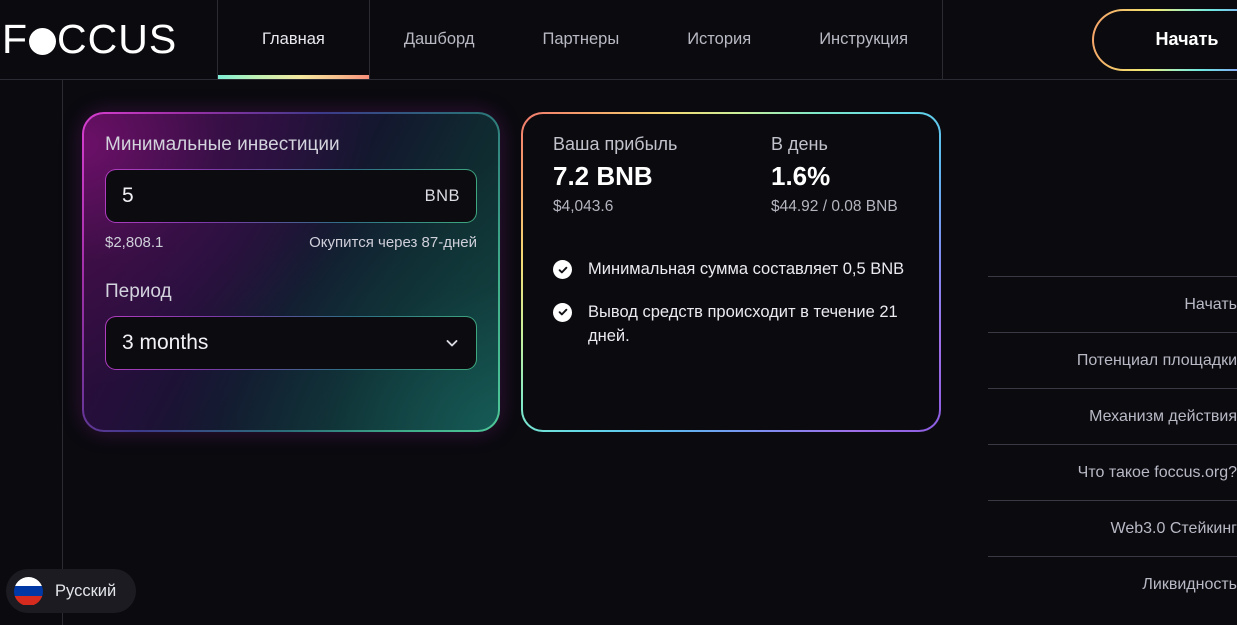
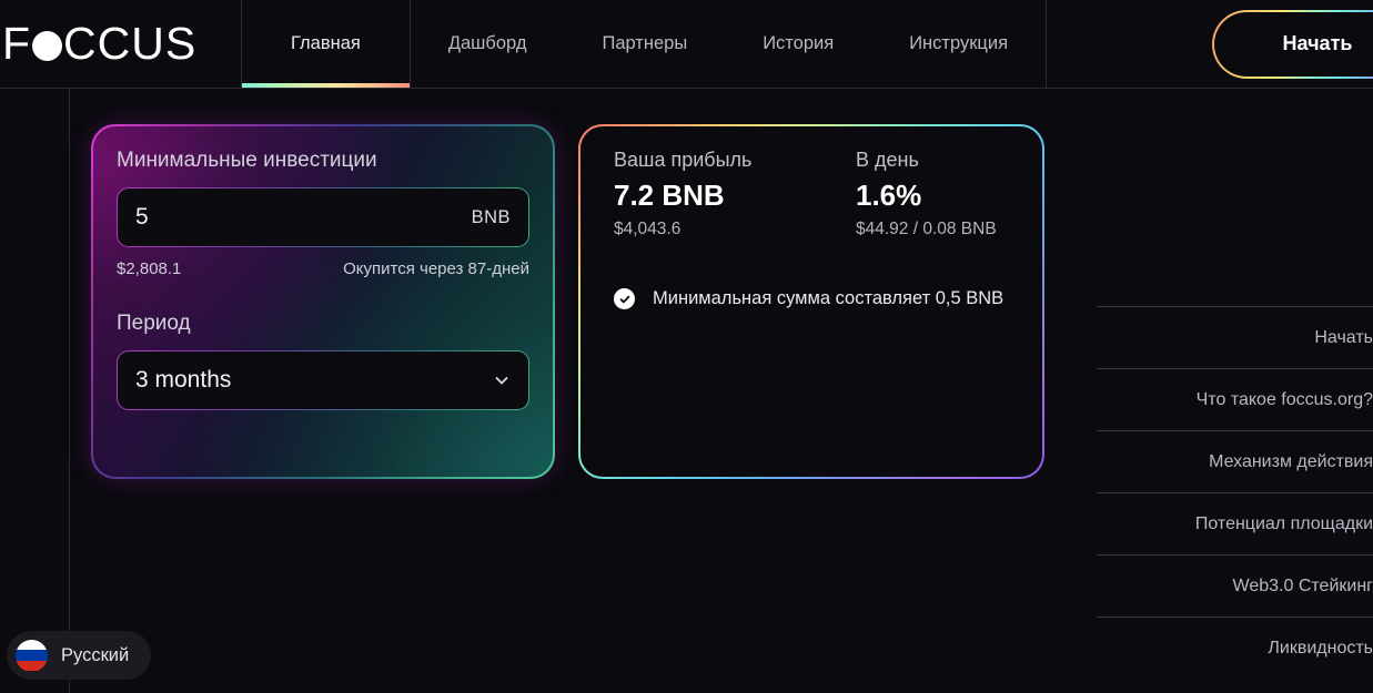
  F
  CCUS
  Главная
  Дашборд
  Партнеры
  История
  Инструкция
  Начать
  Минимальные инвестиции
  5
  BNB
  $2,808.1
  Окупится через 87-дней
  Период
  3 months
  Ваша прибыль
  7.2 BNB
  $4,043.6
  В день
  1.6%
  $44.92 / 0.08 BNB
  Минимальная сумма составляет 0,5 BNB
- Вывод средств происходит в течение 21 дней.
  Начать
- Потенциал площадки
+ Что такое foccus.org?
  Механизм действия
- Что такое foccus.org?
+ Потенциал площадки
  Web3.0 Стейкинг
  Ликвидность
  Русский
